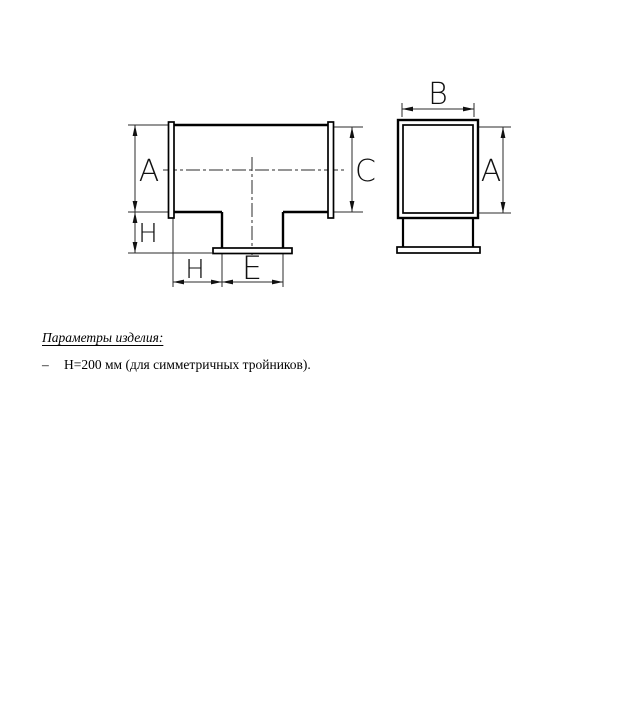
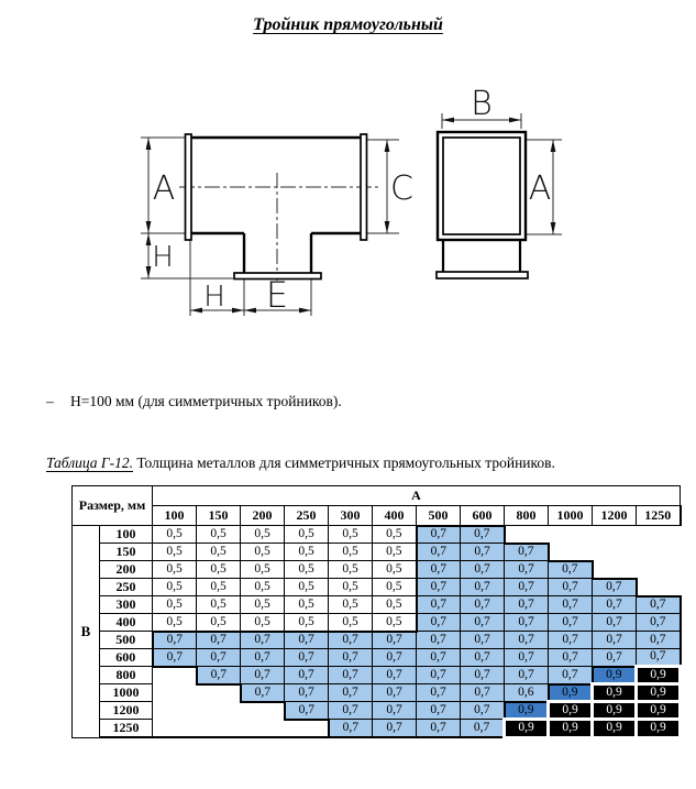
+ Тройник прямоугольный
  A
  H
  C
  H
  E
  B
  A
- Параметры изделия:
- – Н=200 мм (для симметричных тройников).
+ – Н=100 мм (для симметричных тройников).
+ Таблица Г-12. Толщина металлов для симметричных прямоугольных тройников.
+ Размер, мм	А
+ 100	150	200	250	300	400	500	600	800	1000	1200	1250
+ В	100	0,5	0,5	0,5	0,5	0,5	0,5	0,7	0,7
+ 150	0,5	0,5	0,5	0,5	0,5	0,5	0,7	0,7	0,7
+ 200	0,5	0,5	0,5	0,5	0,5	0,5	0,7	0,7	0,7	0,7
+ 250	0,5	0,5	0,5	0,5	0,5	0,5	0,7	0,7	0,7	0,7	0,7
+ 300	0,5	0,5	0,5	0,5	0,5	0,5	0,7	0,7	0,7	0,7	0,7	0,7
+ 400	0,5	0,5	0,5	0,5	0,5	0,5	0,7	0,7	0,7	0,7	0,7	0,7
+ 500	0,7	0,7	0,7	0,7	0,7	0,7	0,7	0,7	0,7	0,7	0,7	0,7
+ 600	0,7	0,7	0,7	0,7	0,7	0,7	0,7	0,7	0,7	0,7	0,7	0,7
+ 800		0,7	0,7	0,7	0,7	0,7	0,7	0,7	0,7	0,7	0,9	0,9
+ 1000			0,7	0,7	0,7	0,7	0,7	0,7	0,6	0,9	0,9	0,9
+ 1200				0,7	0,7	0,7	0,7	0,7	0,9	0,9	0,9	0,9
+ 1250					0,7	0,7	0,7	0,7	0,9	0,9	0,9	0,9
